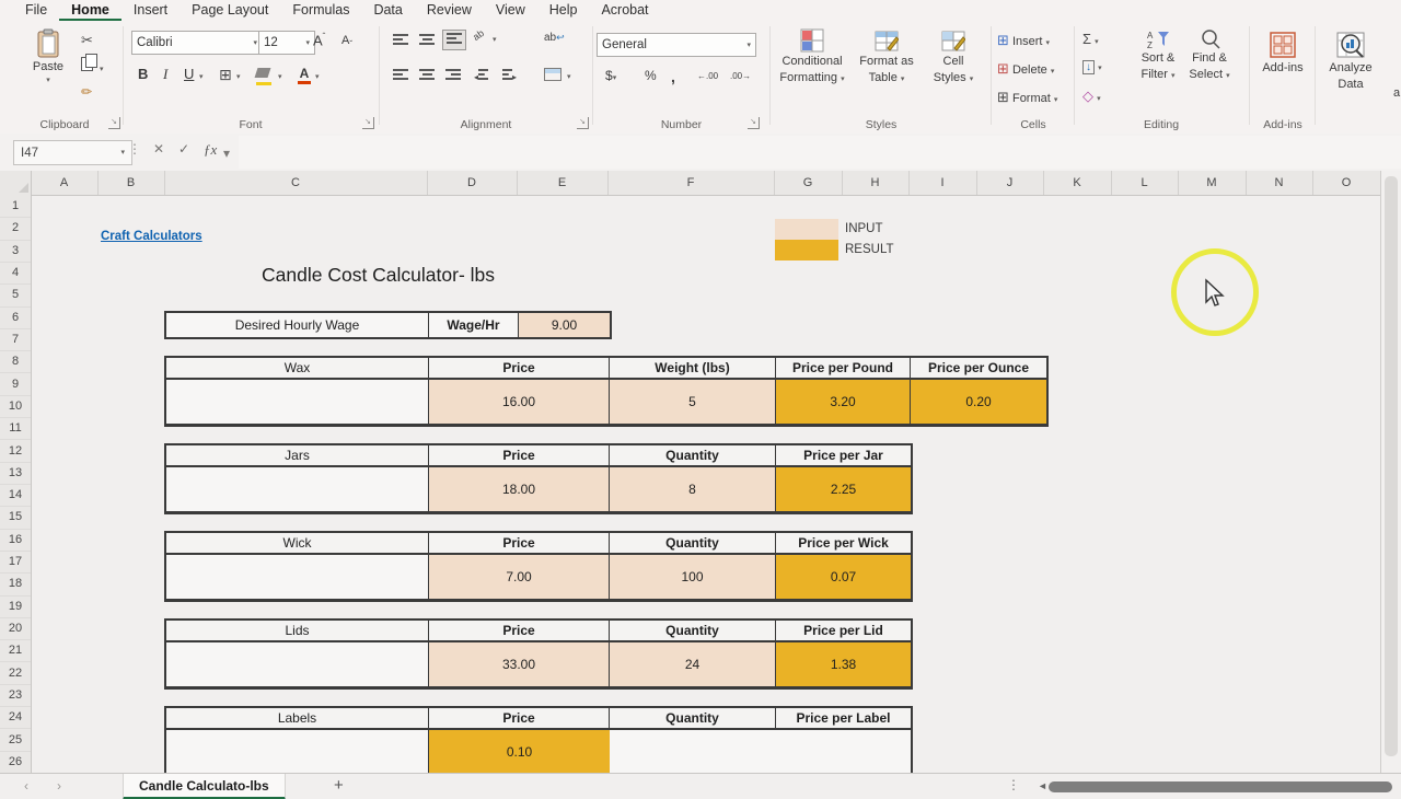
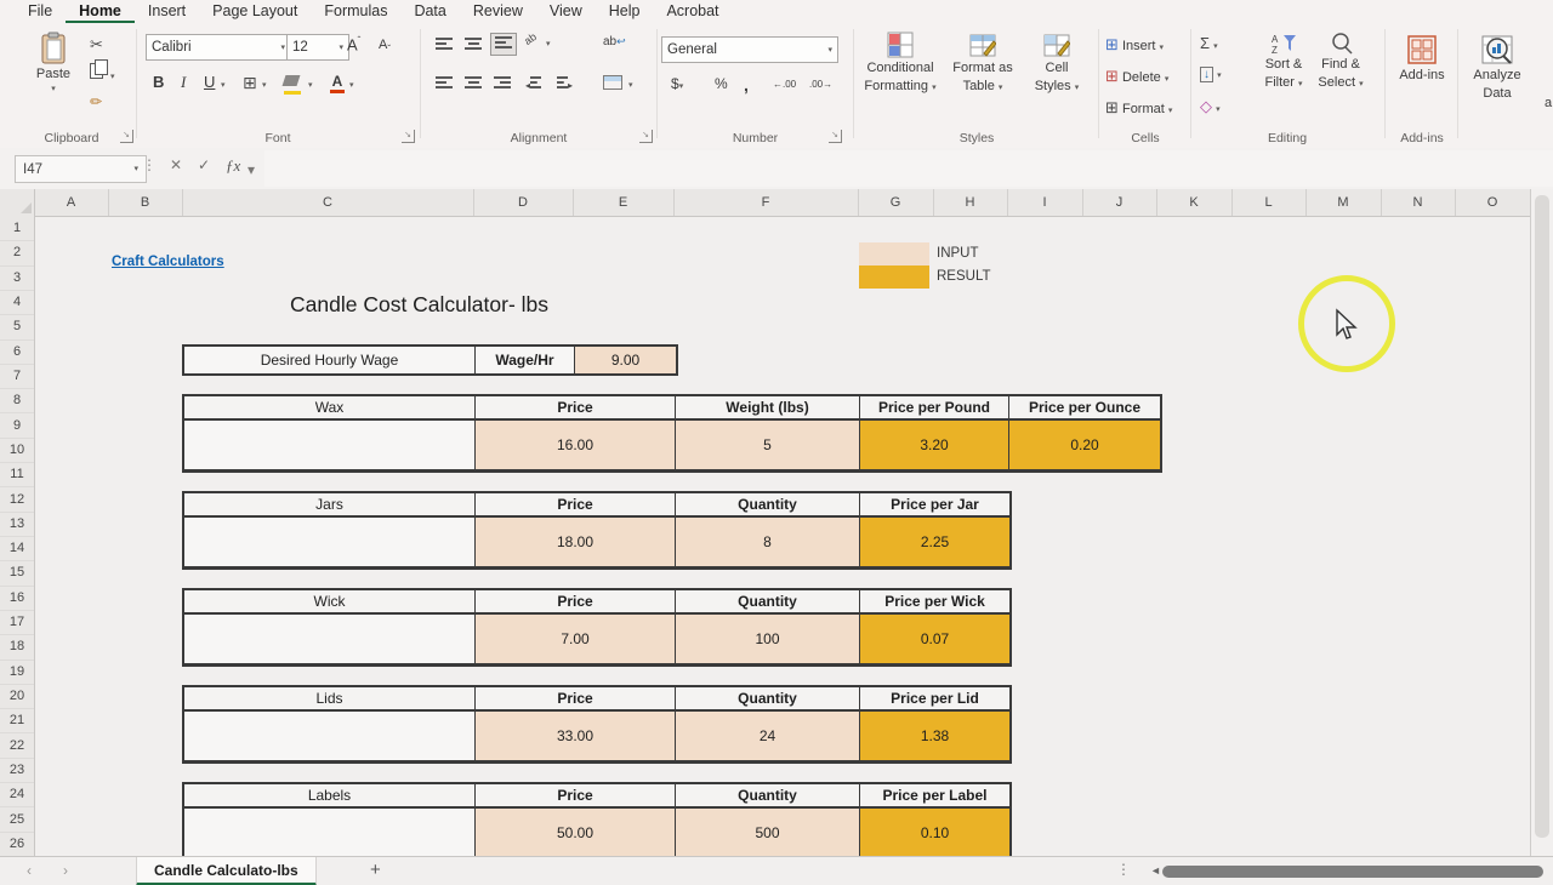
  File
  Home
  Insert
  Page Layout
  Formulas
  Data
  Review
  View
  Help
  Acrobat
  Paste
  ✂
  ✏
  Clipboard
  Calibri
  12
  Aˆ
  Aˇ
  B
  I
  U
  ⊞
  A
  Font
  ◂
  ▸
  ab↩
  Alignment
  General
  %
  ,
  ←.00
  .00→
  Number
  Conditional
  Formatting
  Format as
  Table
  Cell
  Styles
  Styles
  ⊞ Insert
  ⊞ Delete
  ⊞ Format
  Cells
  A
  Z
  Sort &
  Filter
  Find &
  Select
  Editing
  Add-ins
  Add-ins
  Analyze
  Data
  a
  I47
  ⋮
  ✕
  ✓
  ƒx
  ▾
  A
  B
  C
  D
  E
  F
  G
  H
  I
  J
  K
  L
  M
  N
  O
  1
  2
  3
  4
  5
  6
  7
  8
  9
  10
  11
  12
  13
  14
  15
  16
  17
  18
  19
  20
  21
  22
  23
  24
  25
  26
  Craft Calculators
  INPUT
  RESULT
  Candle Cost Calculator- lbs
  Desired Hourly Wage
  Wage/Hr
  9.00
  Wax
  Price
  Weight (lbs)
  Price per Pound
  Price per Ounce
  16.00
  5
  3.20
  0.20
  Jars
  Price
  Quantity
  Price per Jar
  18.00
  8
  2.25
  Wick
  Price
  Quantity
  Price per Wick
  7.00
  100
  0.07
  Lids
  Price
  Quantity
  Price per Lid
  33.00
  24
  1.38
  Labels
  Price
  Quantity
  Price per Label
+ 50.00
+ 500
  0.10
  ‹
  ›
  Candle Calculato-lbs
  +
  ⋮
  ◄
